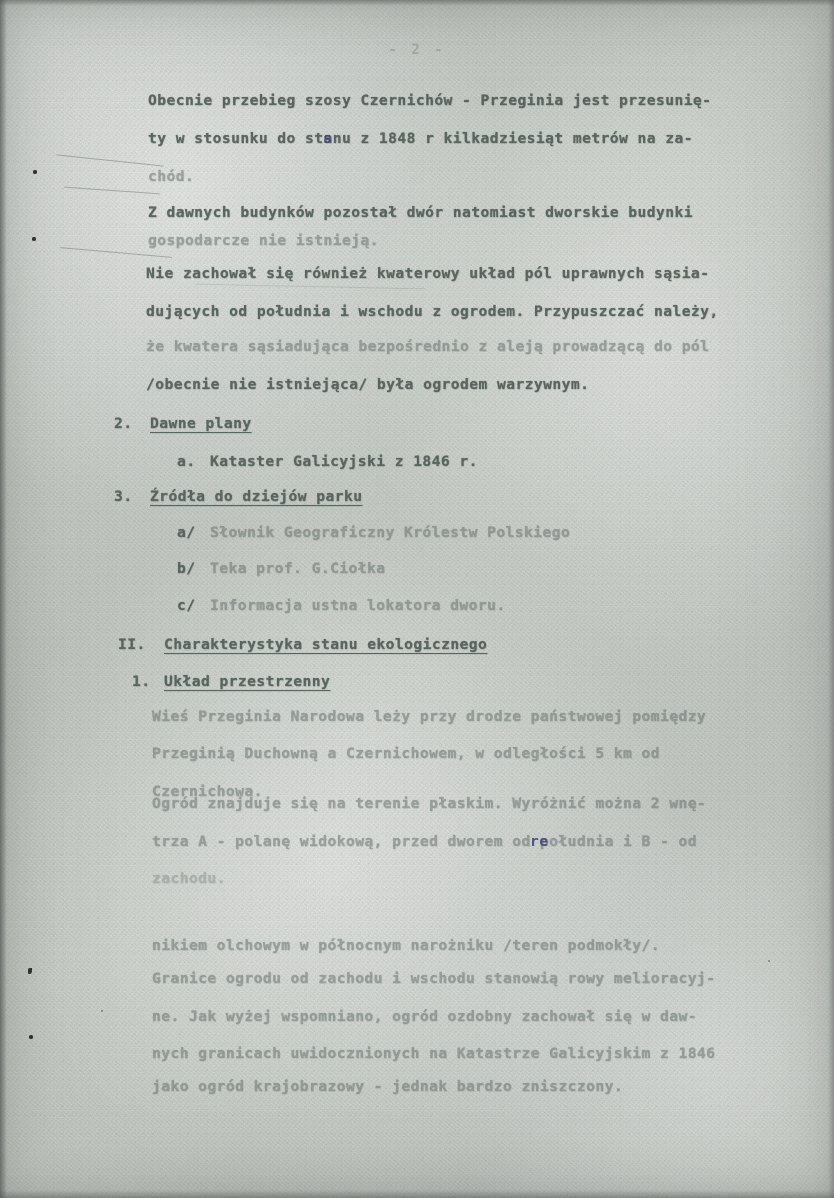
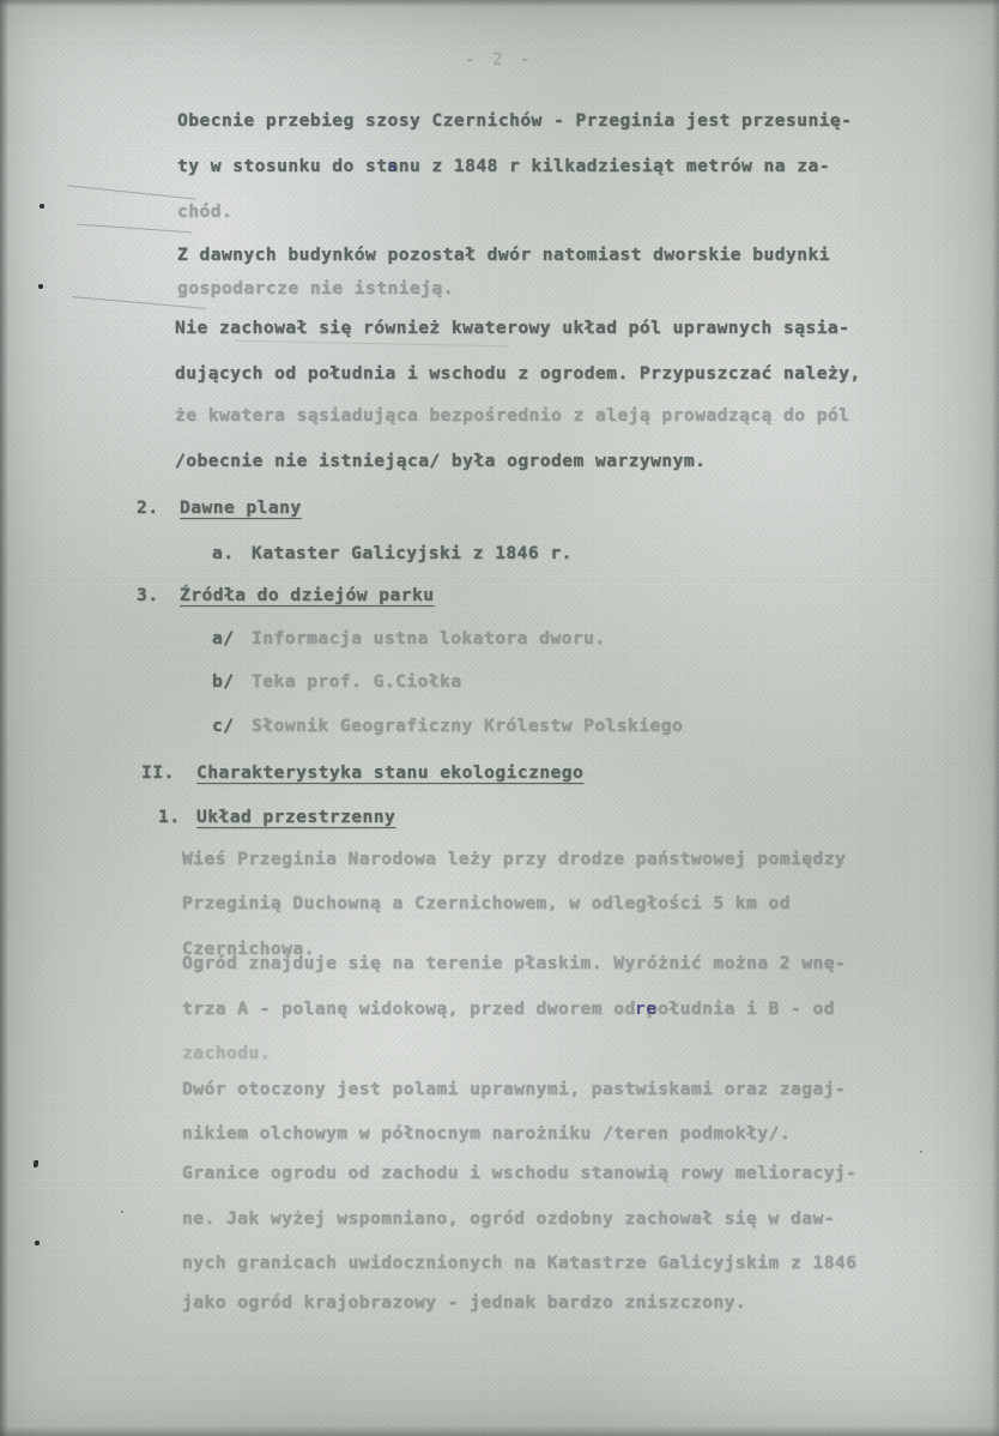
  - 2 -
  Obecnie przebieg szosy Czernichów - Przeginia jest przesunię-
  ty w stosunku do stanu z 1848 r kilkadziesiąt metrów na za-
  chód.
  s
  Z dawnych budynków pozostał dwór natomiast dworskie budynki
  gospodarcze nie istnieją.
  Nie zachował się również kwaterowy układ pól uprawnych sąsia-
  dujących od południa i wschodu z ogrodem. Przypuszczać należy,
  że kwatera sąsiadująca bezpośrednio z aleją prowadzącą do pól
  /obecnie nie istniejąca/ była ogrodem warzywnym.
  2.
  Dawne plany
  a.
  Kataster Galicyjski z 1846 r.
  3.
  Źródła do dziejów parku
  a/
- Słownik Geograficzny Królestw Polskiego
+ Informacja ustna lokatora dworu.
  b/
  Teka prof. G.Ciołka
  c/
- Informacja ustna lokatora dworu.
+ Słownik Geograficzny Królestw Polskiego
  II.
  Charakterystyka stanu ekologicznego
  1.
  Układ przestrzenny
  Wieś Przeginia Narodowa leży przy drodze państwowej pomiędzy
  Przeginią Duchowną a Czernichowem, w odległości 5 km od
  Czernichowa.
  Ogród znajduje się na terenie płaskim. Wyróżnić można 2 wnę-
  trza A - polanę widokową, przed dworem od południa i B - od
  zachodu.
  re
+ Dwór otoczony jest polami uprawnymi, pastwiskami oraz zagaj-
  nikiem olchowym w północnym narożniku /teren podmokły/.
  Granice ogrodu od zachodu i wschodu stanowią rowy melioracyj-
  ne. Jak wyżej wspomniano, ogród ozdobny zachował się w daw-
  nych granicach uwidocznionych na Katastrze Galicyjskim z 1846
  jako ogród krajobrazowy - jednak bardzo zniszczony.
